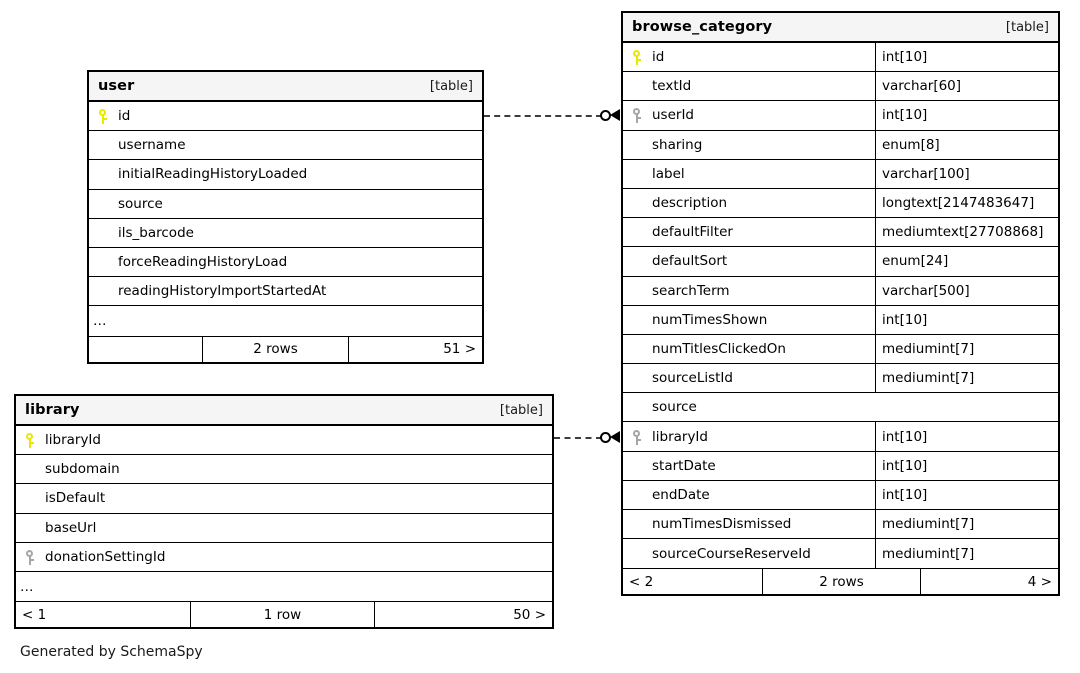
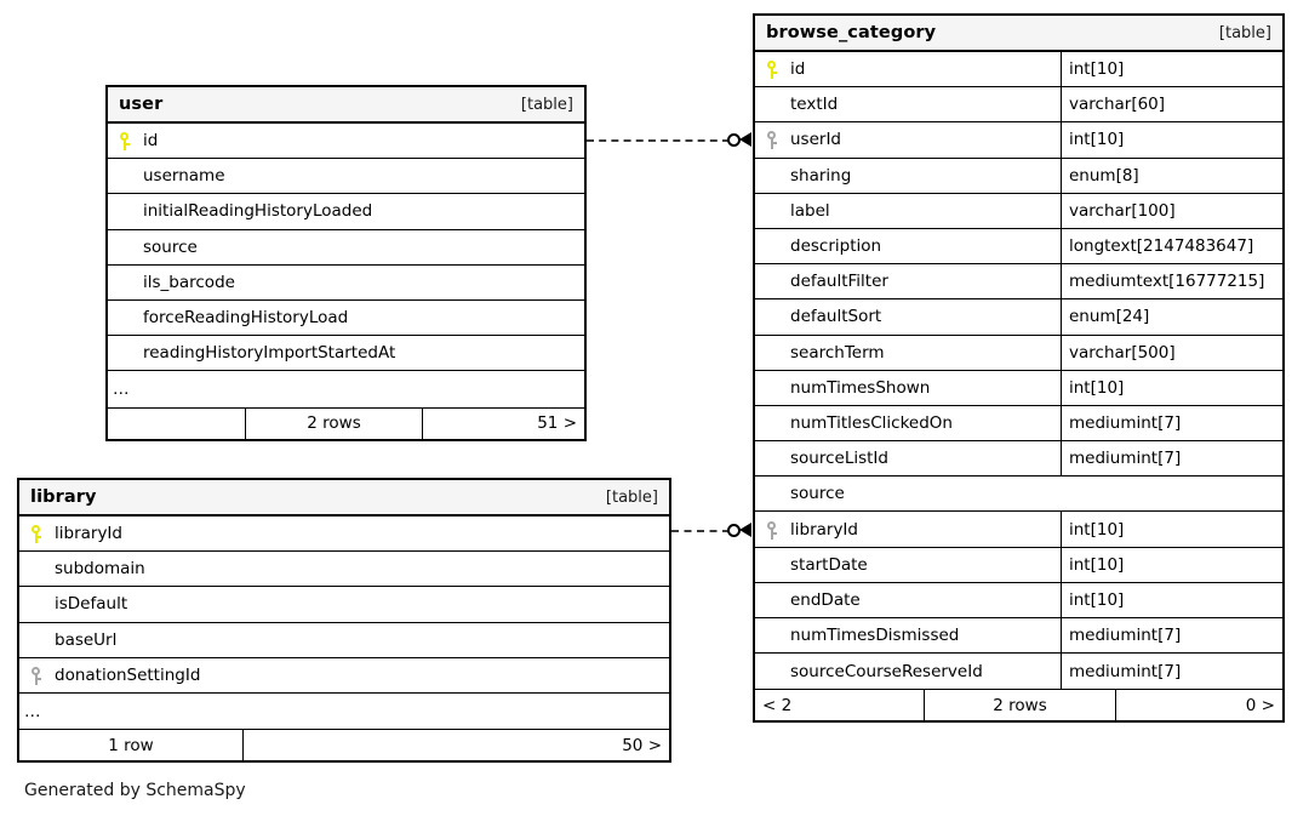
  user
  [table]
  id
  username
  initialReadingHistoryLoaded
  source
  ils_barcode
  forceReadingHistoryLoad
  readingHistoryImportStartedAt
  …
  2 rows
  51 >
  library
  [table]
  libraryId
  subdomain
  isDefault
  baseUrl
  donationSettingId
  …
- < 1
  1 row
  50 >
  browse_category
  [table]
  id
  int[10]
  textId
  varchar[60]
  userId
  int[10]
  sharing
  enum[8]
  label
  varchar[100]
  description
  longtext[2147483647]
  defaultFilter
- mediumtext[27708868]
+ mediumtext[16777215]
  defaultSort
  enum[24]
  searchTerm
  varchar[500]
  numTimesShown
  int[10]
  numTitlesClickedOn
  mediumint[7]
  sourceListId
  mediumint[7]
  source
  libraryId
  int[10]
  startDate
  int[10]
  endDate
  int[10]
  numTimesDismissed
  mediumint[7]
  sourceCourseReserveId
  mediumint[7]
  < 2
  2 rows
- 4 >
+ 0 >
  Generated by SchemaSpy
